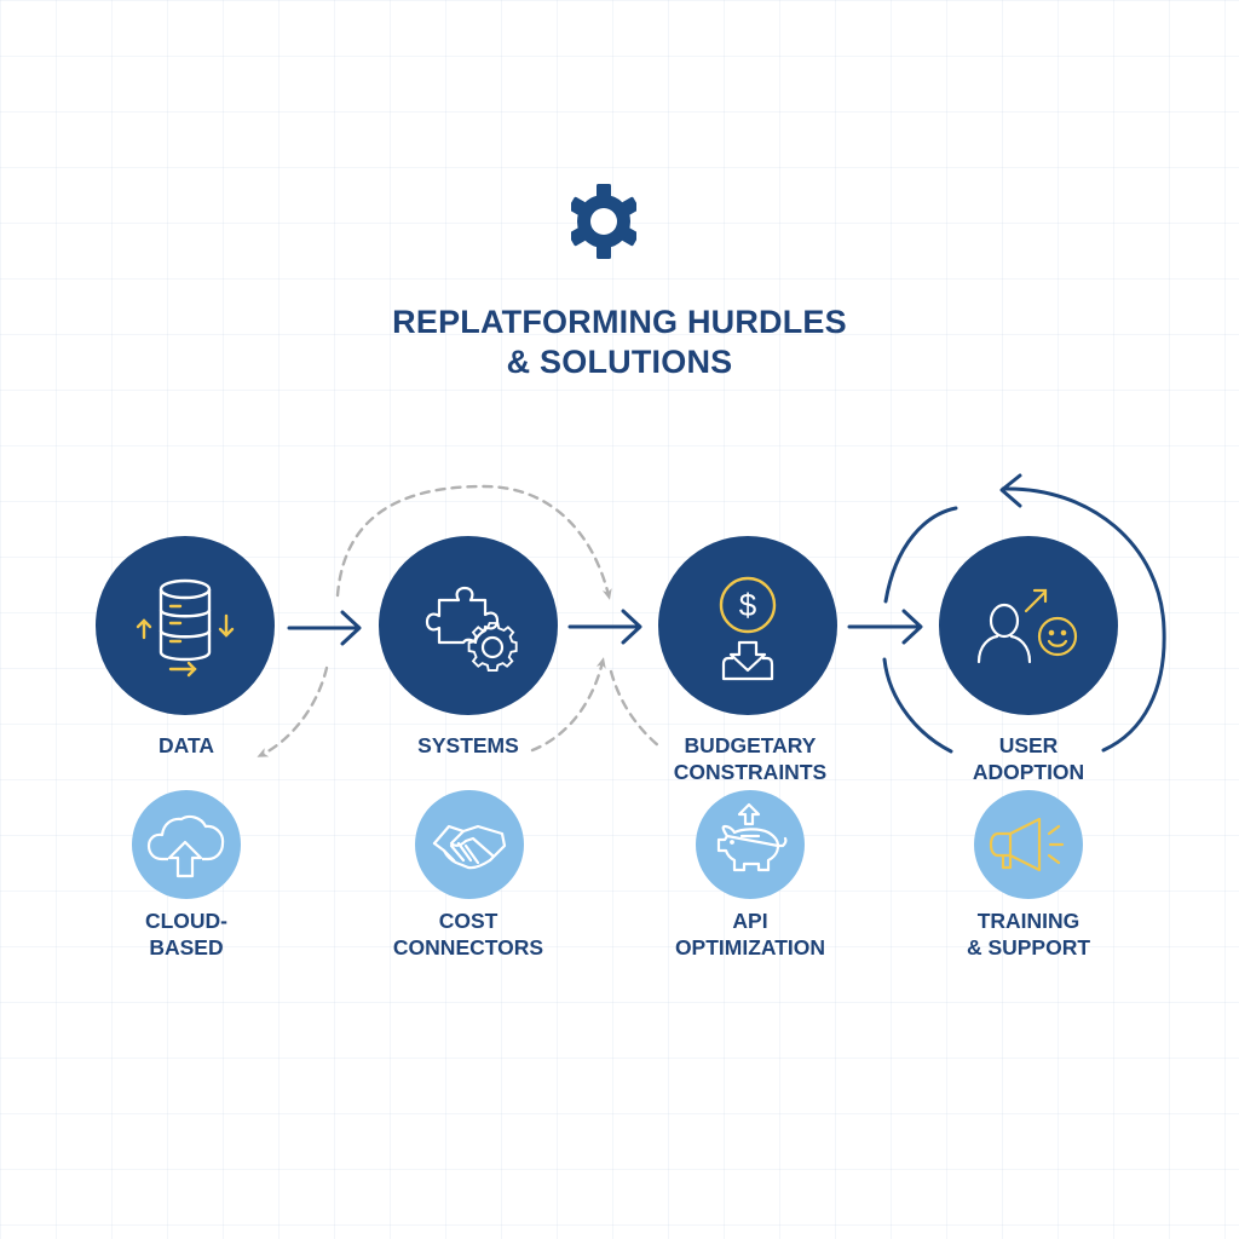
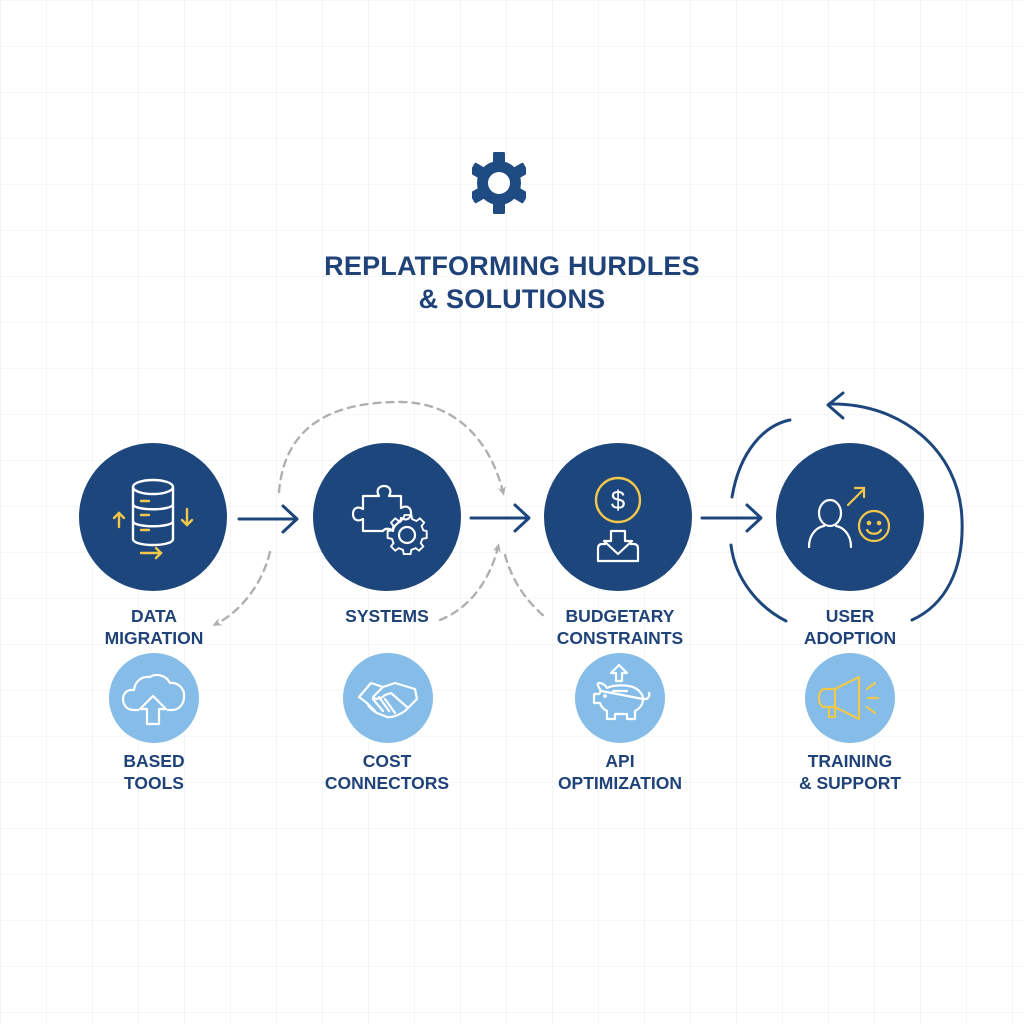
  REPLATFORMING HURDLES
  & SOLUTIONS
  DATA
+ MIGRATION
  SYSTEMS
  $
  BUDGETARY
  CONSTRAINTS
  USER
  ADOPTION
- CLOUD-
  BASED
+ TOOLS
  COST
  CONNECTORS
  API
  OPTIMIZATION
  TRAINING
  & SUPPORT
